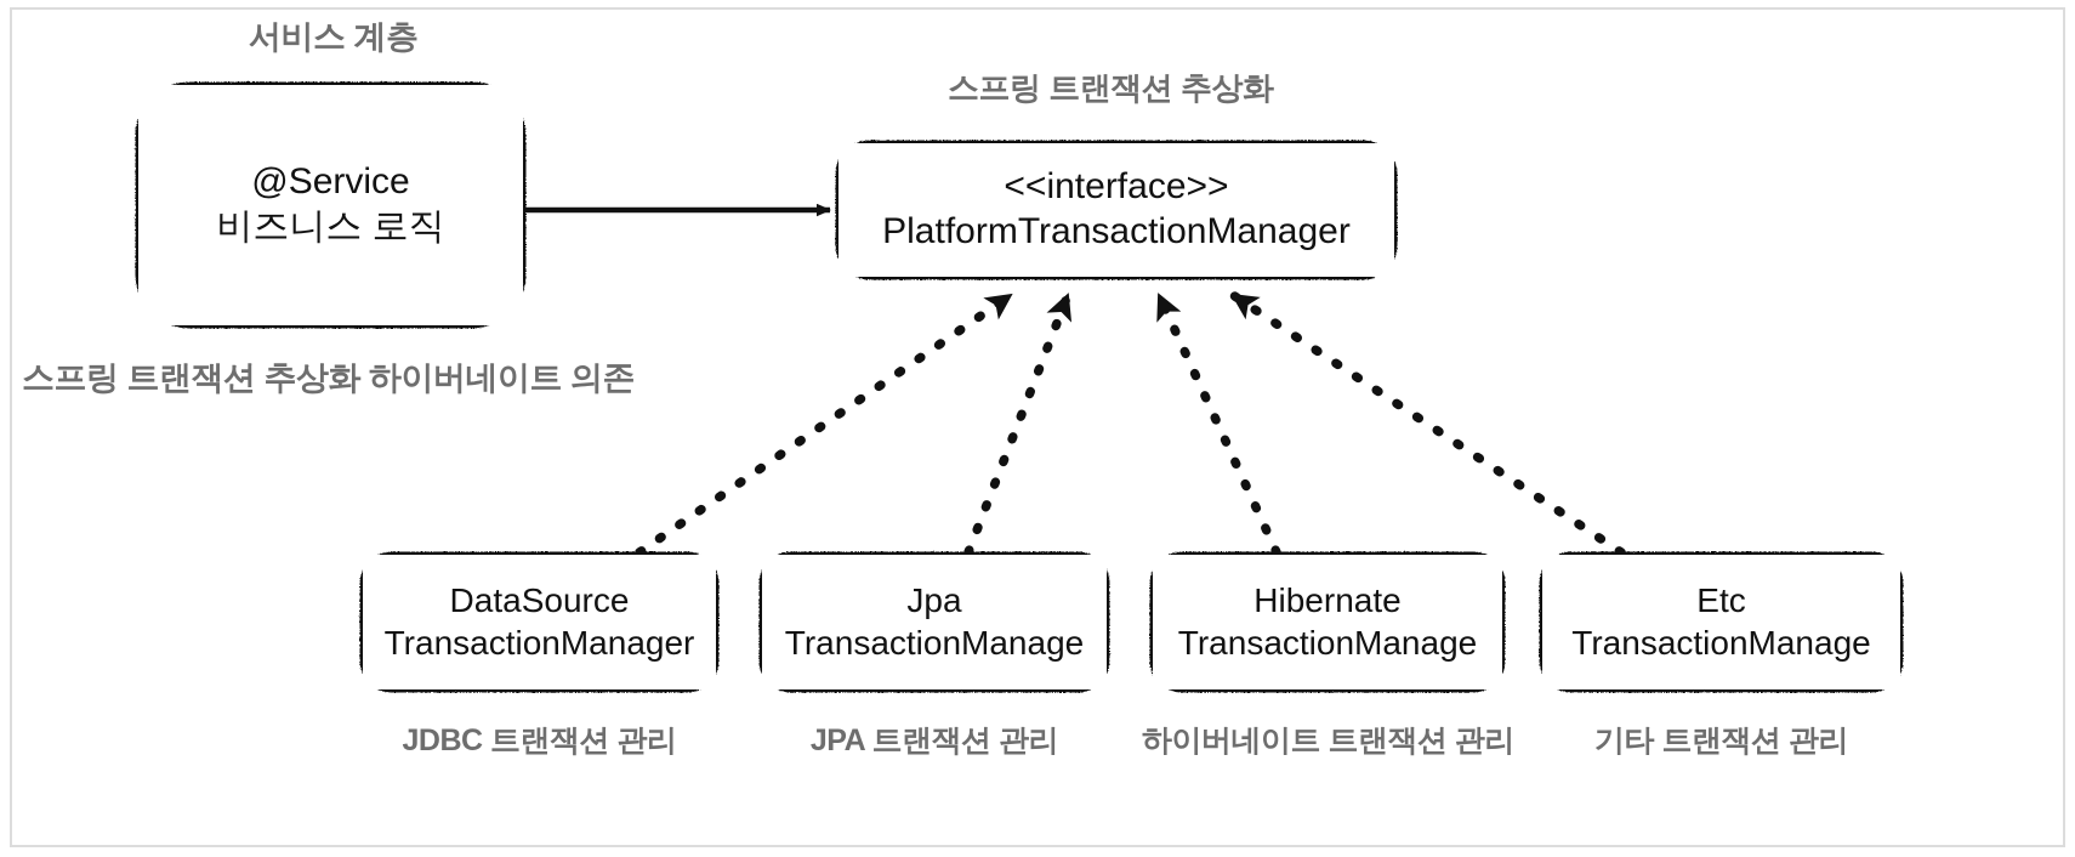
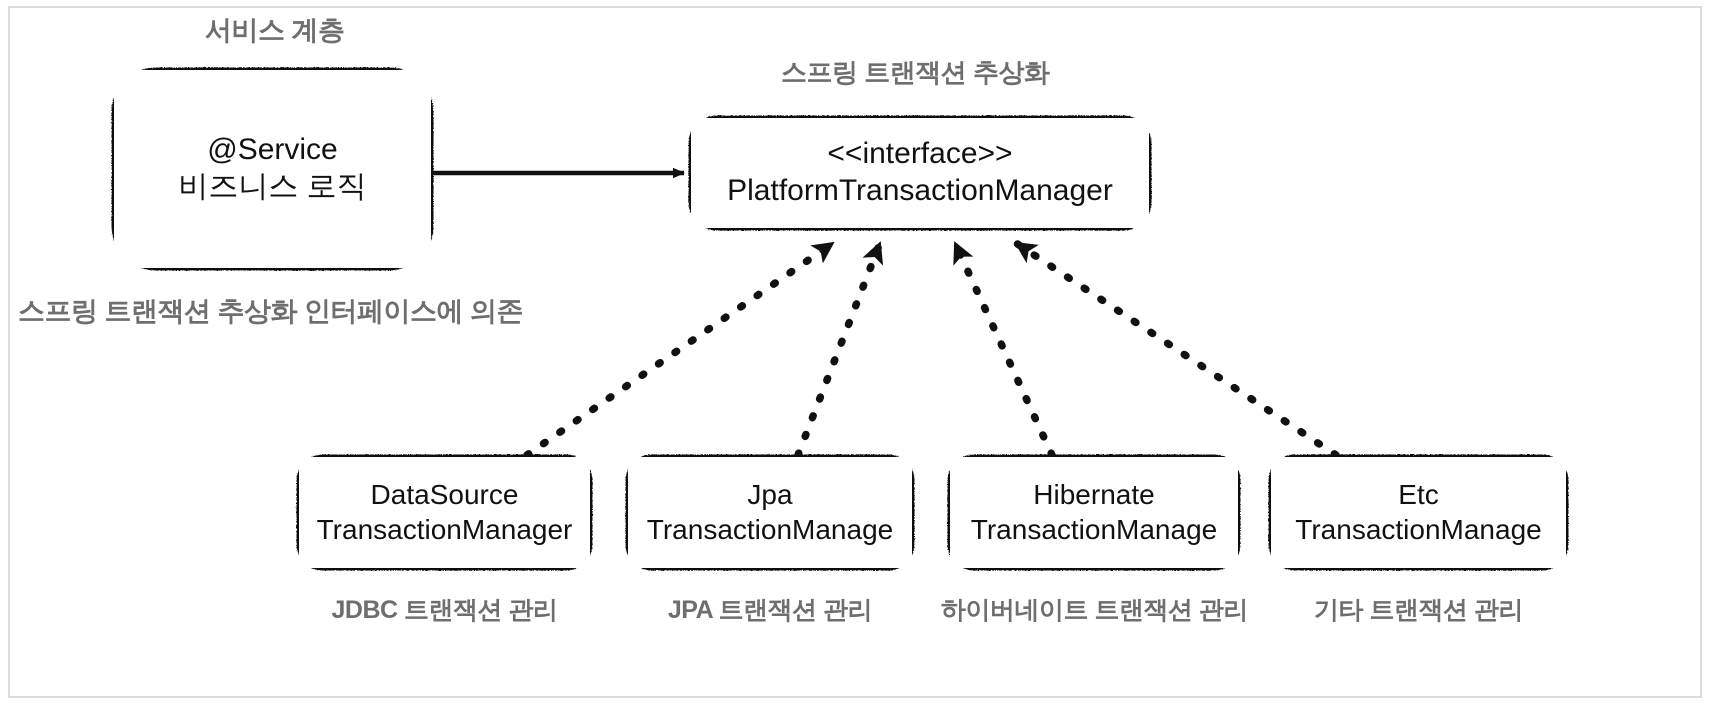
  서비스 계층
  스프링 트랜잭션 추상화
- 스프링 트랜잭션 추상화 하이버네이트 의존
+ 스프링 트랜잭션 추상화 인터페이스에 의존
  @Service
  비즈니스 로직
  <<interface>>
  PlatformTransactionManager
  DataSource
  TransactionManager
  Jpa
  TransactionManage
  Hibernate
  TransactionManage
  Etc
  TransactionManage
  JDBC 트랜잭션 관리
  JPA 트랜잭션 관리
  하이버네이트 트랜잭션 관리
  기타 트랜잭션 관리
